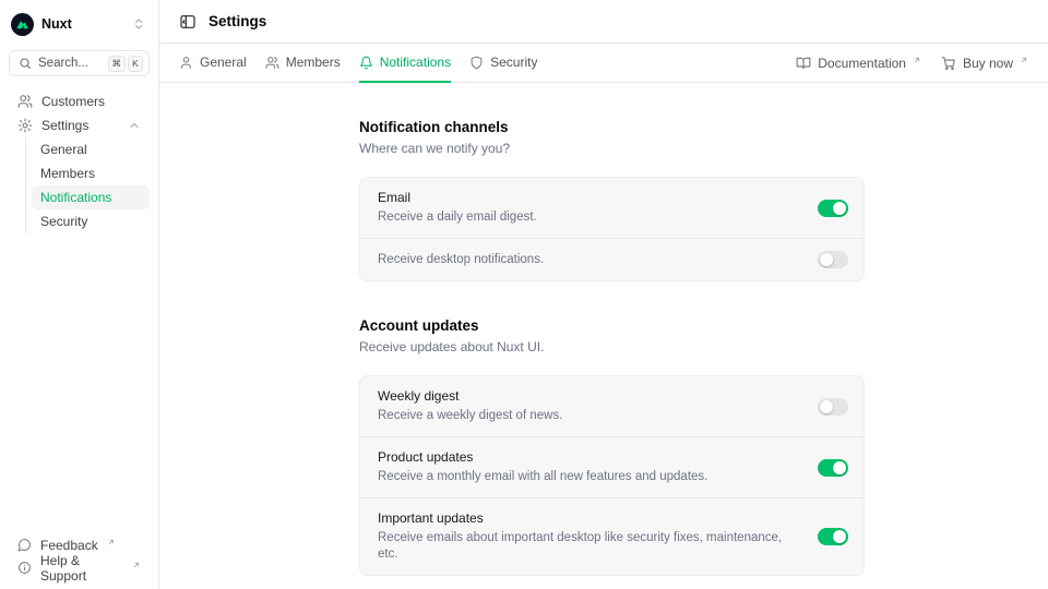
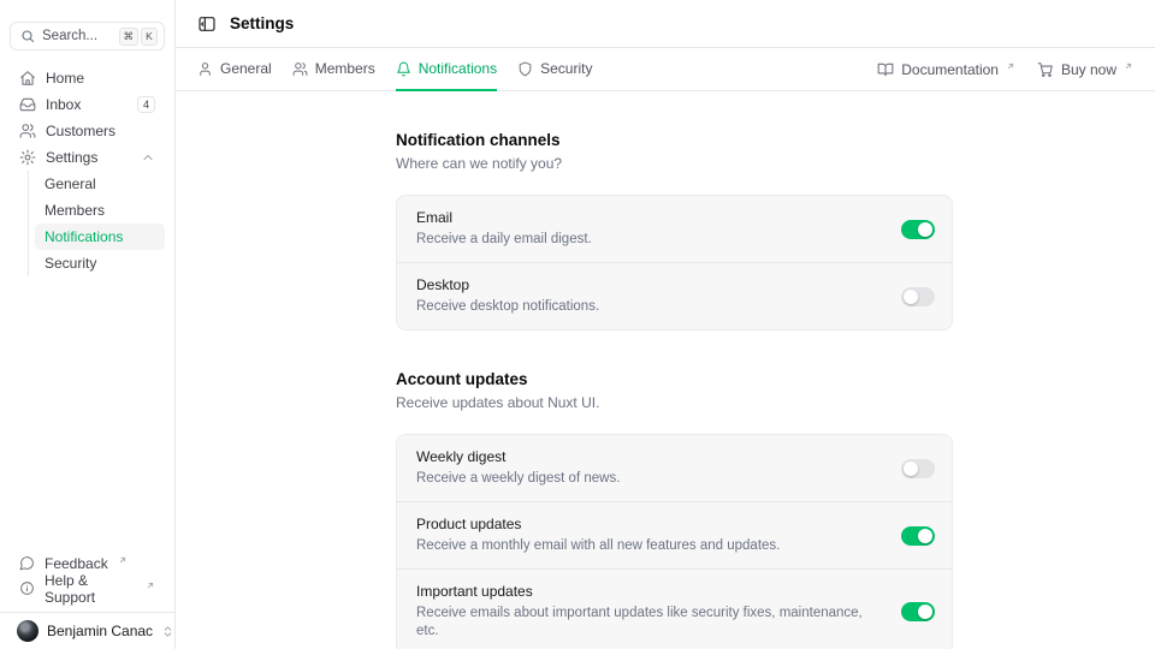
- Nuxt
  Search...
  ⌘
  K
+ Home
+ Inbox
+ 4
  Customers
  Settings
  General
  Members
  Notifications
  Security
  Feedback
  Help & Support
+ Benjamin Canac
  Settings
  General
  Members
  Notifications
  Security
  Documentation
  Buy now
  Notification channels
  Where can we notify you?
  Email
  Receive a daily email digest.
+ Desktop
  Receive desktop notifications.
  Account updates
  Receive updates about Nuxt UI.
  Weekly digest
  Receive a weekly digest of news.
  Product updates
  Receive a monthly email with all new features and updates.
  Important updates
- Receive emails about important desktop like security fixes, maintenance, etc.
+ Receive emails about important updates like security fixes, maintenance, etc.
